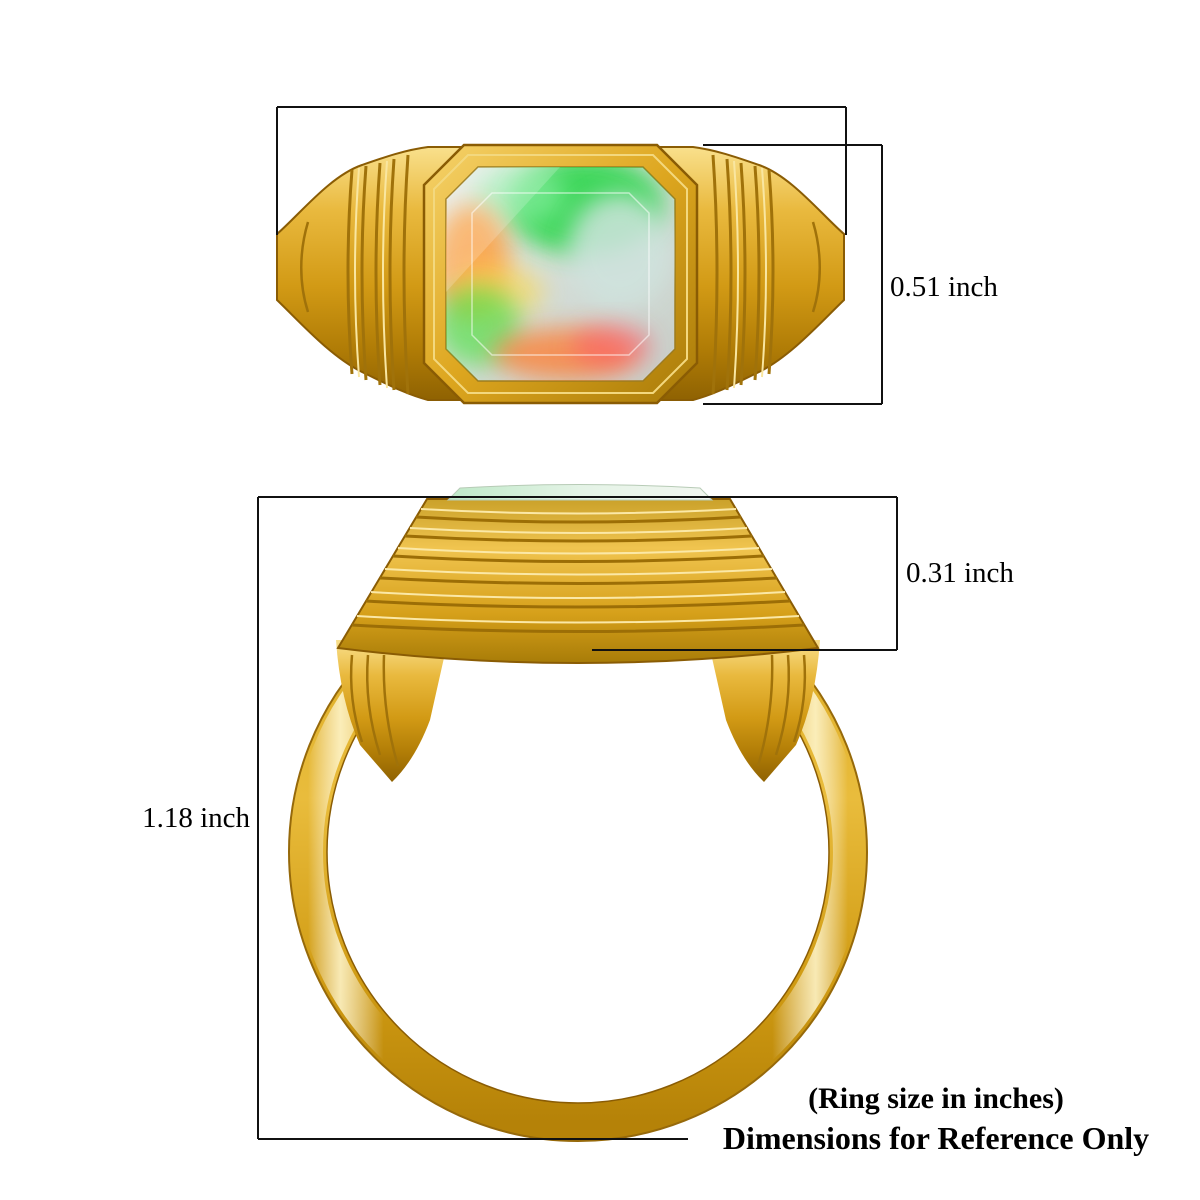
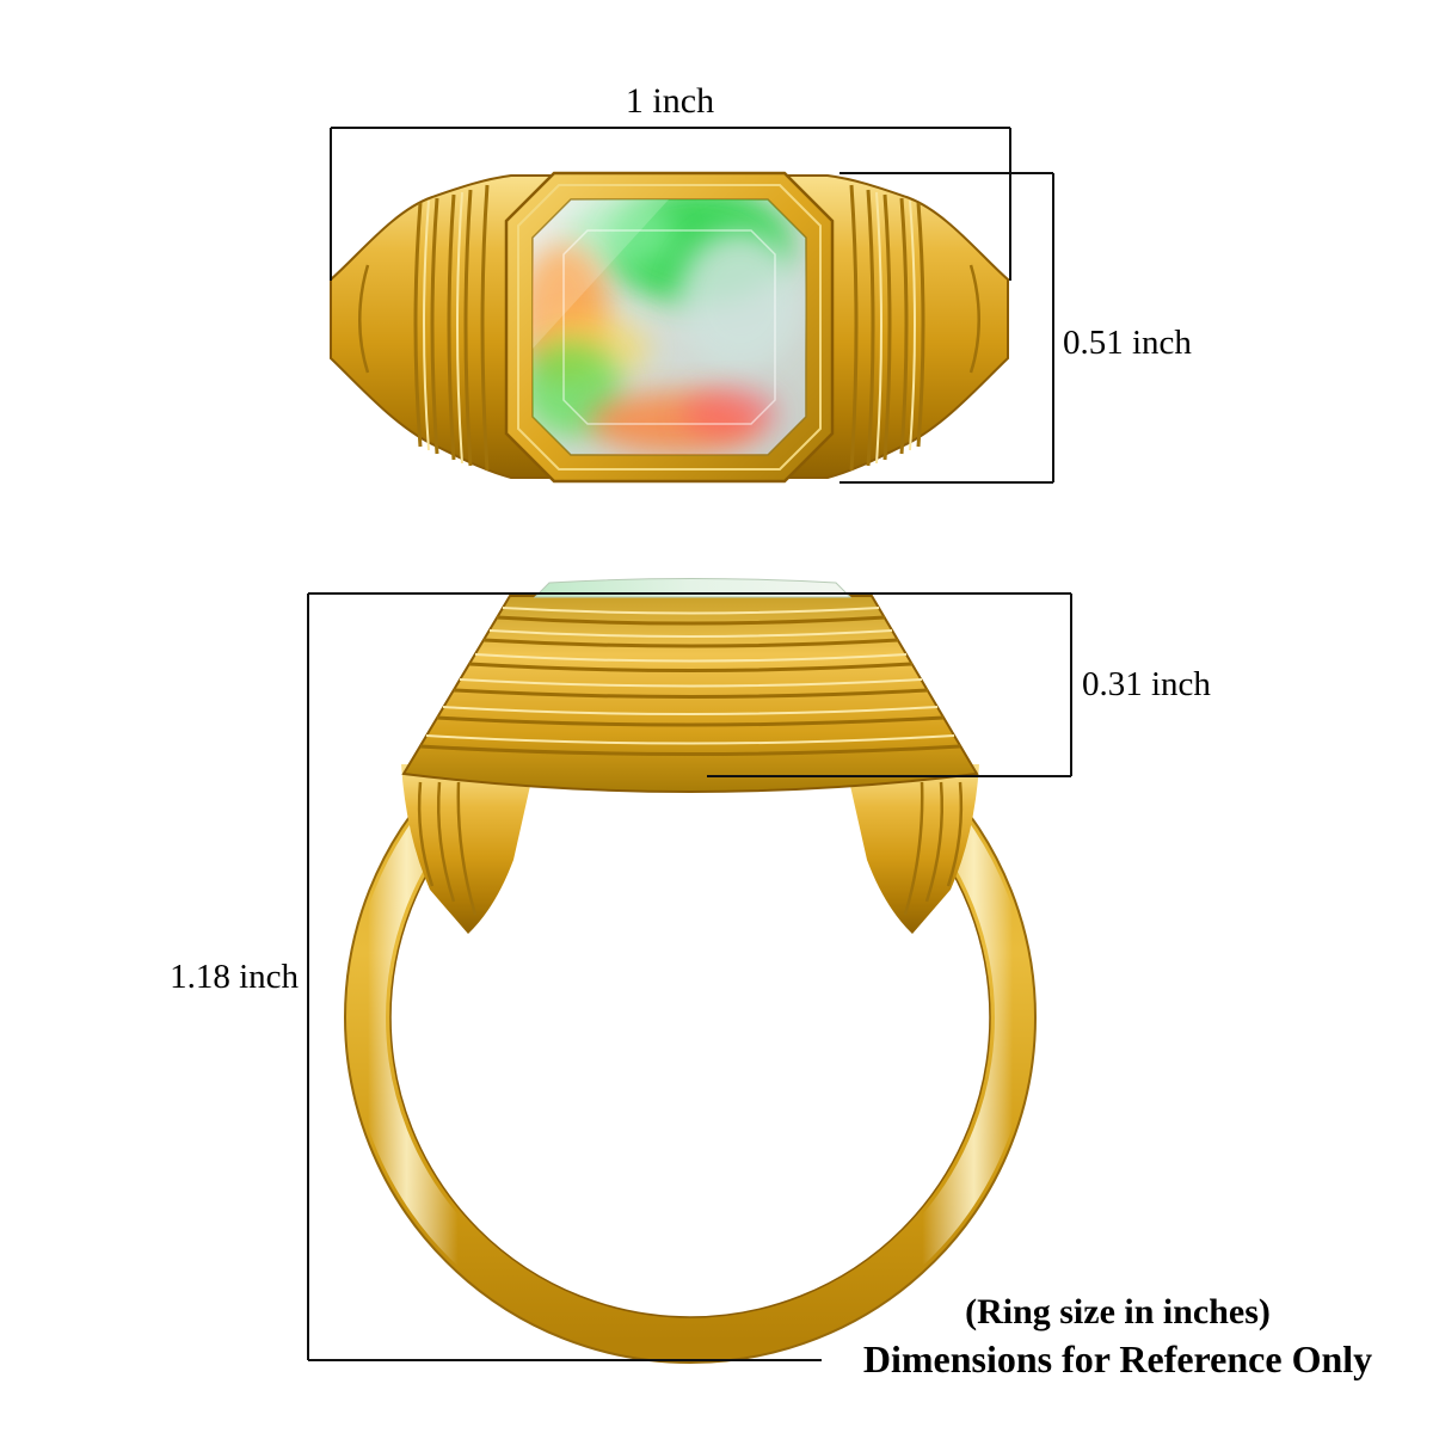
+ 1 inch
  0.51 inch
  0.31 inch
  1.18 inch
  (Ring size in inches)
  Dimensions for Reference Only
